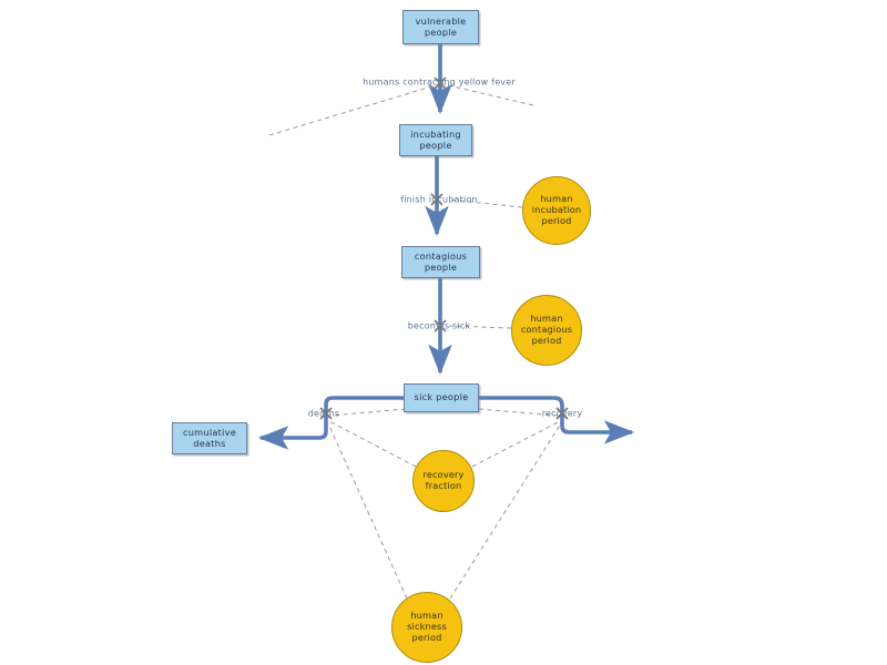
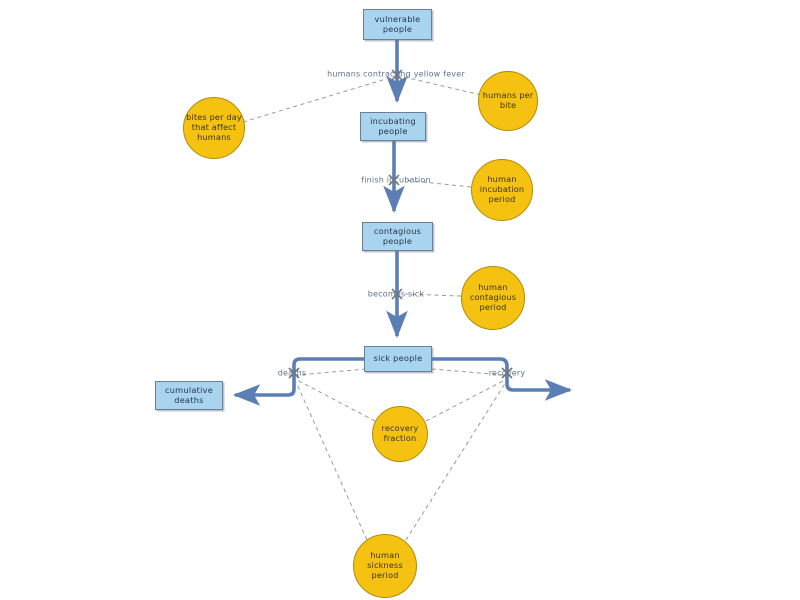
  vulnerable
  people
  incubating
  people
  contagious
  people
  sick people
  cumulative
  deaths
+ bites per day
+ that affect
+ humans
+ humans per
+ bite
  human
  incubation
  period
  human
  contagious
  period
  recovery
  fraction
  human
  sickness
  period
  humans contracting yellow fever
  finish incubation
  becomes sick
  deaths
  recovery
